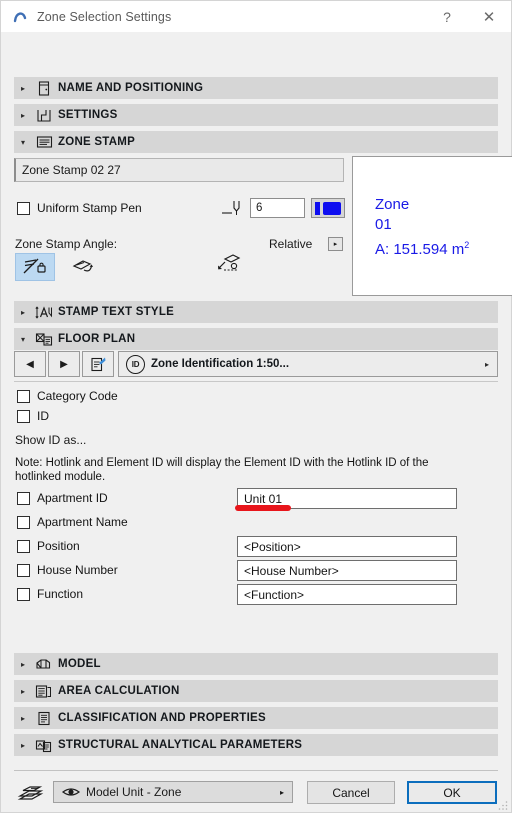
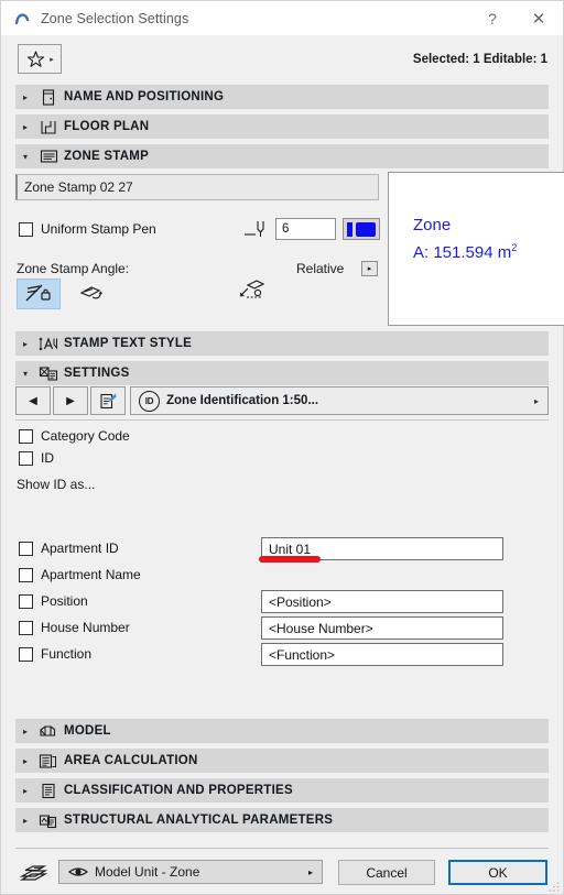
  Zone Selection Settings
  ?
  ✕
+ Selected: 1 Editable: 1
  ▸
  NAME AND POSITIONING
  ▸
- SETTINGS
+ FLOOR PLAN
  ▾
  ZONE STAMP
  Zone Stamp 02 27
  Zone
- 01
  A: 151.594 m2
  Uniform Stamp Pen
  6
  Zone Stamp Angle:
  Relative
  ▸
  STAMP TEXT STYLE
  ▾
- FLOOR PLAN
+ SETTINGS
  ◀
  ▶
  ID
  Zone Identification 1:50...
  ▸
  Category Code
  ID
  Show ID as...
- Note: Hotlink and Element ID will display the Element ID with the Hotlink ID of the hotlinked module.
  Apartment ID
  Unit 01
  Apartment Name
  Position
  <Position>
  House Number
  <House Number>
  Function
  <Function>
  ▸
  MODEL
  ▸
  AREA CALCULATION
  ▸
  CLASSIFICATION AND PROPERTIES
  ▸
  STRUCTURAL ANALYTICAL PARAMETERS
  Model Unit - Zone
  ▸
  Cancel
  OK
